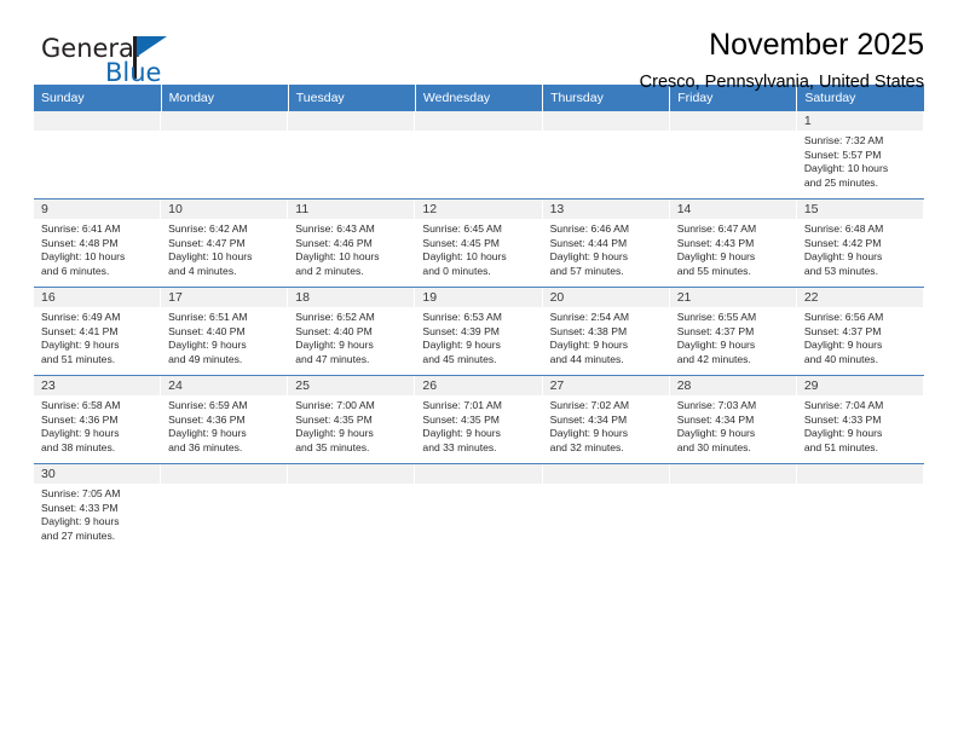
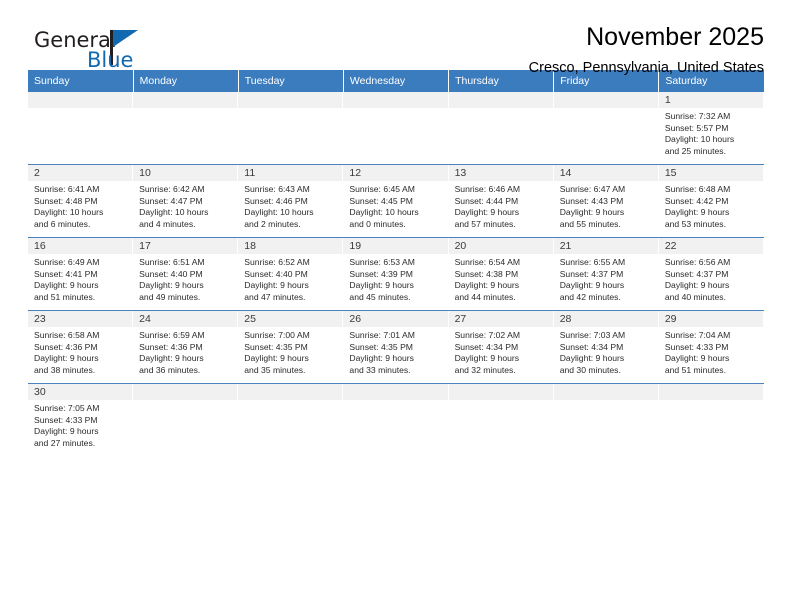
  General
  Blue
  November 2025
  Cresco, Pennsylvania, United States
  Sunday	Monday	Tuesday	Wednesday	Thursday	Friday	Saturday
  						1Sunrise: 7:32 AMSunset: 5:57 PMDaylight: 10 hoursand 25 minutes.
- 9Sunrise: 6:41 AMSunset: 4:48 PMDaylight: 10 hoursand 6 minutes.	10Sunrise: 6:42 AMSunset: 4:47 PMDaylight: 10 hoursand 4 minutes.	11Sunrise: 6:43 AMSunset: 4:46 PMDaylight: 10 hoursand 2 minutes.	12Sunrise: 6:45 AMSunset: 4:45 PMDaylight: 10 hoursand 0 minutes.	13Sunrise: 6:46 AMSunset: 4:44 PMDaylight: 9 hoursand 57 minutes.	14Sunrise: 6:47 AMSunset: 4:43 PMDaylight: 9 hoursand 55 minutes.	15Sunrise: 6:48 AMSunset: 4:42 PMDaylight: 9 hoursand 53 minutes.
+ 2Sunrise: 6:41 AMSunset: 4:48 PMDaylight: 10 hoursand 6 minutes.	10Sunrise: 6:42 AMSunset: 4:47 PMDaylight: 10 hoursand 4 minutes.	11Sunrise: 6:43 AMSunset: 4:46 PMDaylight: 10 hoursand 2 minutes.	12Sunrise: 6:45 AMSunset: 4:45 PMDaylight: 10 hoursand 0 minutes.	13Sunrise: 6:46 AMSunset: 4:44 PMDaylight: 9 hoursand 57 minutes.	14Sunrise: 6:47 AMSunset: 4:43 PMDaylight: 9 hoursand 55 minutes.	15Sunrise: 6:48 AMSunset: 4:42 PMDaylight: 9 hoursand 53 minutes.
- 16Sunrise: 6:49 AMSunset: 4:41 PMDaylight: 9 hoursand 51 minutes.	17Sunrise: 6:51 AMSunset: 4:40 PMDaylight: 9 hoursand 49 minutes.	18Sunrise: 6:52 AMSunset: 4:40 PMDaylight: 9 hoursand 47 minutes.	19Sunrise: 6:53 AMSunset: 4:39 PMDaylight: 9 hoursand 45 minutes.	20Sunrise: 2:54 AMSunset: 4:38 PMDaylight: 9 hoursand 44 minutes.	21Sunrise: 6:55 AMSunset: 4:37 PMDaylight: 9 hoursand 42 minutes.	22Sunrise: 6:56 AMSunset: 4:37 PMDaylight: 9 hoursand 40 minutes.
+ 16Sunrise: 6:49 AMSunset: 4:41 PMDaylight: 9 hoursand 51 minutes.	17Sunrise: 6:51 AMSunset: 4:40 PMDaylight: 9 hoursand 49 minutes.	18Sunrise: 6:52 AMSunset: 4:40 PMDaylight: 9 hoursand 47 minutes.	19Sunrise: 6:53 AMSunset: 4:39 PMDaylight: 9 hoursand 45 minutes.	20Sunrise: 6:54 AMSunset: 4:38 PMDaylight: 9 hoursand 44 minutes.	21Sunrise: 6:55 AMSunset: 4:37 PMDaylight: 9 hoursand 42 minutes.	22Sunrise: 6:56 AMSunset: 4:37 PMDaylight: 9 hoursand 40 minutes.
  23Sunrise: 6:58 AMSunset: 4:36 PMDaylight: 9 hoursand 38 minutes.	24Sunrise: 6:59 AMSunset: 4:36 PMDaylight: 9 hoursand 36 minutes.	25Sunrise: 7:00 AMSunset: 4:35 PMDaylight: 9 hoursand 35 minutes.	26Sunrise: 7:01 AMSunset: 4:35 PMDaylight: 9 hoursand 33 minutes.	27Sunrise: 7:02 AMSunset: 4:34 PMDaylight: 9 hoursand 32 minutes.	28Sunrise: 7:03 AMSunset: 4:34 PMDaylight: 9 hoursand 30 minutes.	29Sunrise: 7:04 AMSunset: 4:33 PMDaylight: 9 hoursand 51 minutes.
  30Sunrise: 7:05 AMSunset: 4:33 PMDaylight: 9 hoursand 27 minutes.
